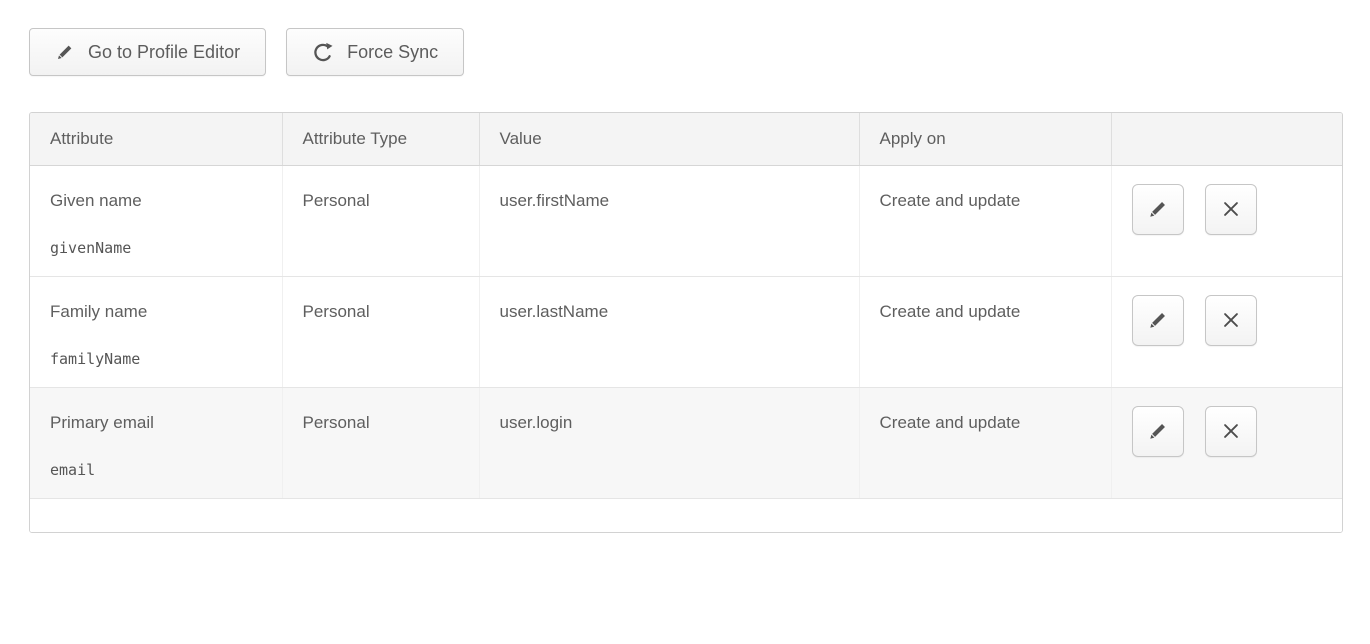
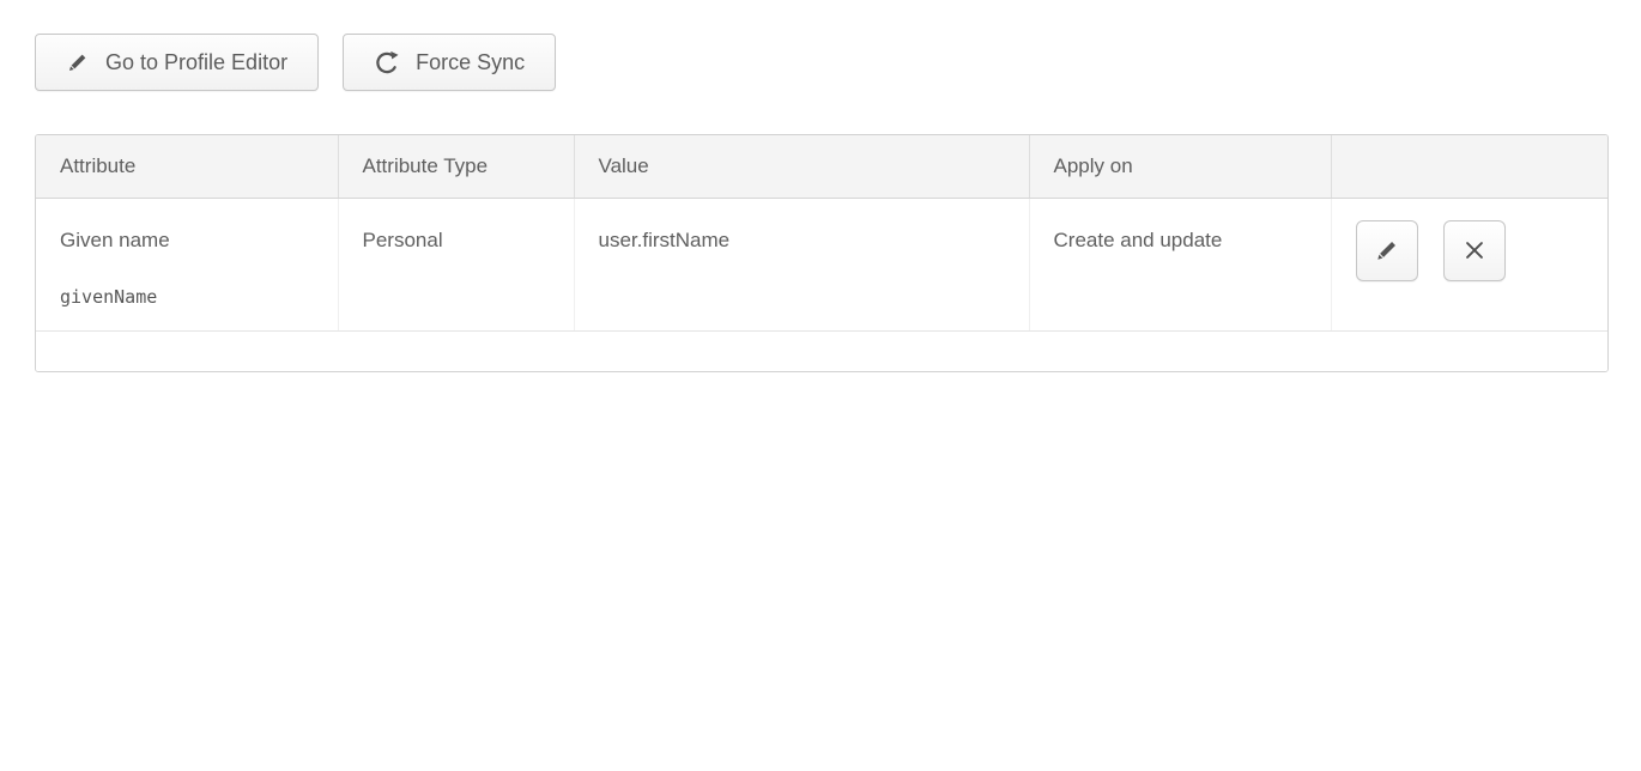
  Go to Profile Editor
  Force Sync
  Attribute	Attribute Type	Value	Apply on
  Given name givenName	Personal	user.firstName	Create and update
- Family name familyName	Personal	user.lastName	Create and update
- Primary email email	Personal	user.login	Create and update
